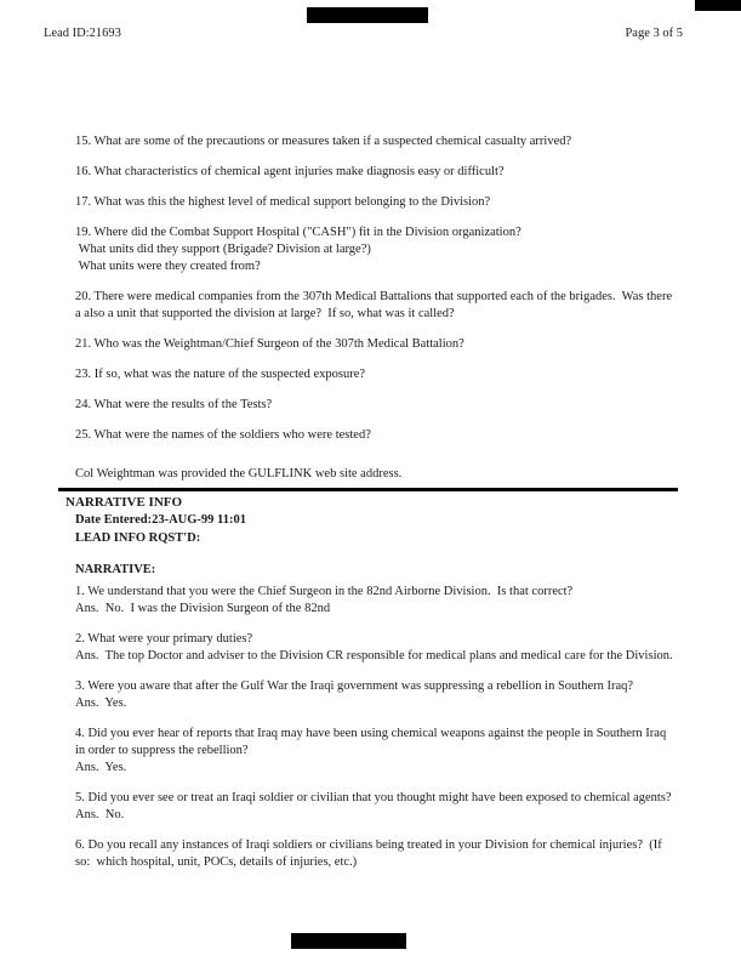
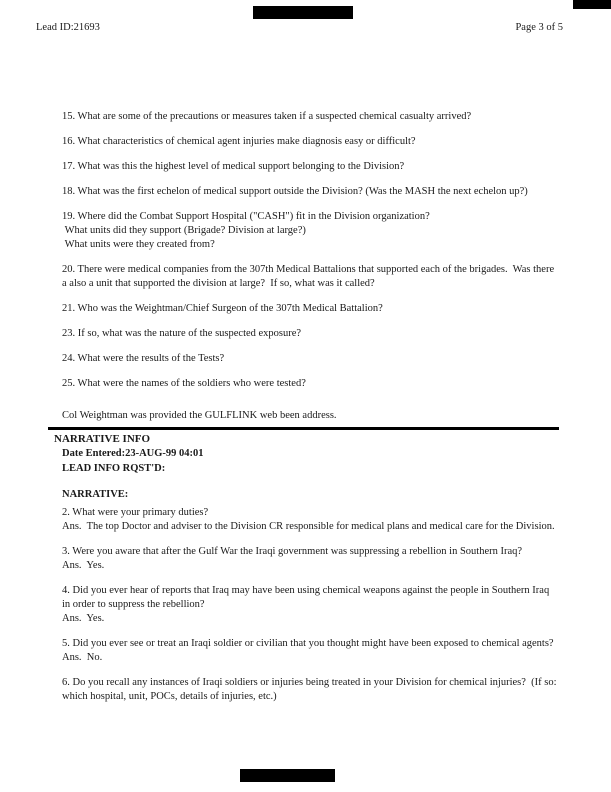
  Lead ID:21693
  Page 3 of 5
  15. What are some of the precautions or measures taken if a suspected chemical casualty arrived?
  16. What characteristics of chemical agent injuries make diagnosis easy or difficult?
  17. What was this the highest level of medical support belonging to the Division?
+ 18. What was the first echelon of medical support outside the Division? (Was the MASH the next echelon up?)
  19. Where did the Combat Support Hospital ("CASH") fit in the Division organization?
  What units did they support (Brigade? Division at large?)
  What units were they created from?
  20. There were medical companies from the 307th Medical Battalions that supported each of the brigades. Was there a also a unit that supported the division at large? If so, what was it called?
  21. Who was the Weightman/Chief Surgeon of the 307th Medical Battalion?
  23. If so, what was the nature of the suspected exposure?
  24. What were the results of the Tests?
  25. What were the names of the soldiers who were tested?
- Col Weightman was provided the GULFLINK web site address.
+ Col Weightman was provided the GULFLINK web been address.
  NARRATIVE INFO
- Date Entered:23-AUG-99 11:01
+ Date Entered:23-AUG-99 04:01
  LEAD INFO RQST'D:
  NARRATIVE:
- 1. We understand that you were the Chief Surgeon in the 82nd Airborne Division. Is that correct?
- Ans. No. I was the Division Surgeon of the 82nd
  2. What were your primary duties?
  Ans. The top Doctor and adviser to the Division CR responsible for medical plans and medical care for the Division.
  3. Were you aware that after the Gulf War the Iraqi government was suppressing a rebellion in Southern Iraq?
  Ans. Yes.
  4. Did you ever hear of reports that Iraq may have been using chemical weapons against the people in Southern Iraq in order to suppress the rebellion?
  Ans. Yes.
  5. Did you ever see or treat an Iraqi soldier or civilian that you thought might have been exposed to chemical agents?
  Ans. No.
- 6. Do you recall any instances of Iraqi soldiers or civilians being treated in your Division for chemical injuries? (If so: which hospital, unit, POCs, details of injuries, etc.)
+ 6. Do you recall any instances of Iraqi soldiers or injuries being treated in your Division for chemical injuries? (If so: which hospital, unit, POCs, details of injuries, etc.)
